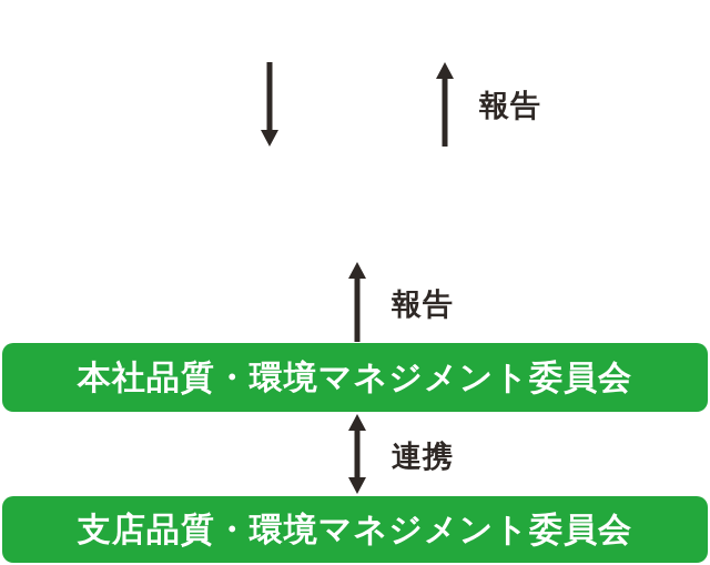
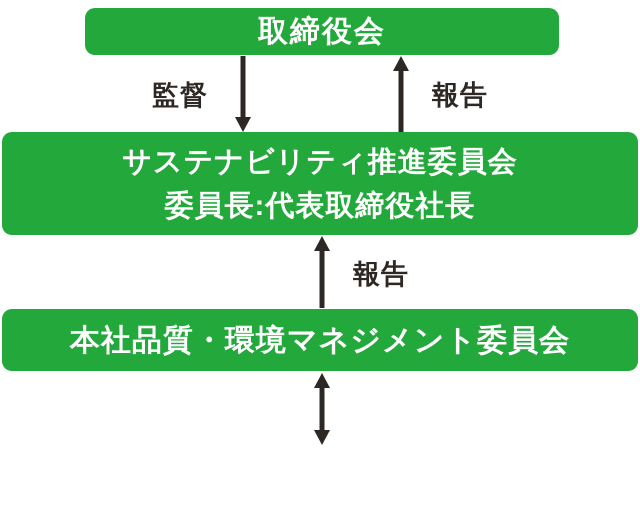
+ 取締役会
+ 監督
  報告
+ サステナビリティ推進委員会
+ 委員長:代表取締役社長
  報告
  本社品質・環境マネジメント委員会
- 連携
- 支店品質・環境マネジメント委員会
